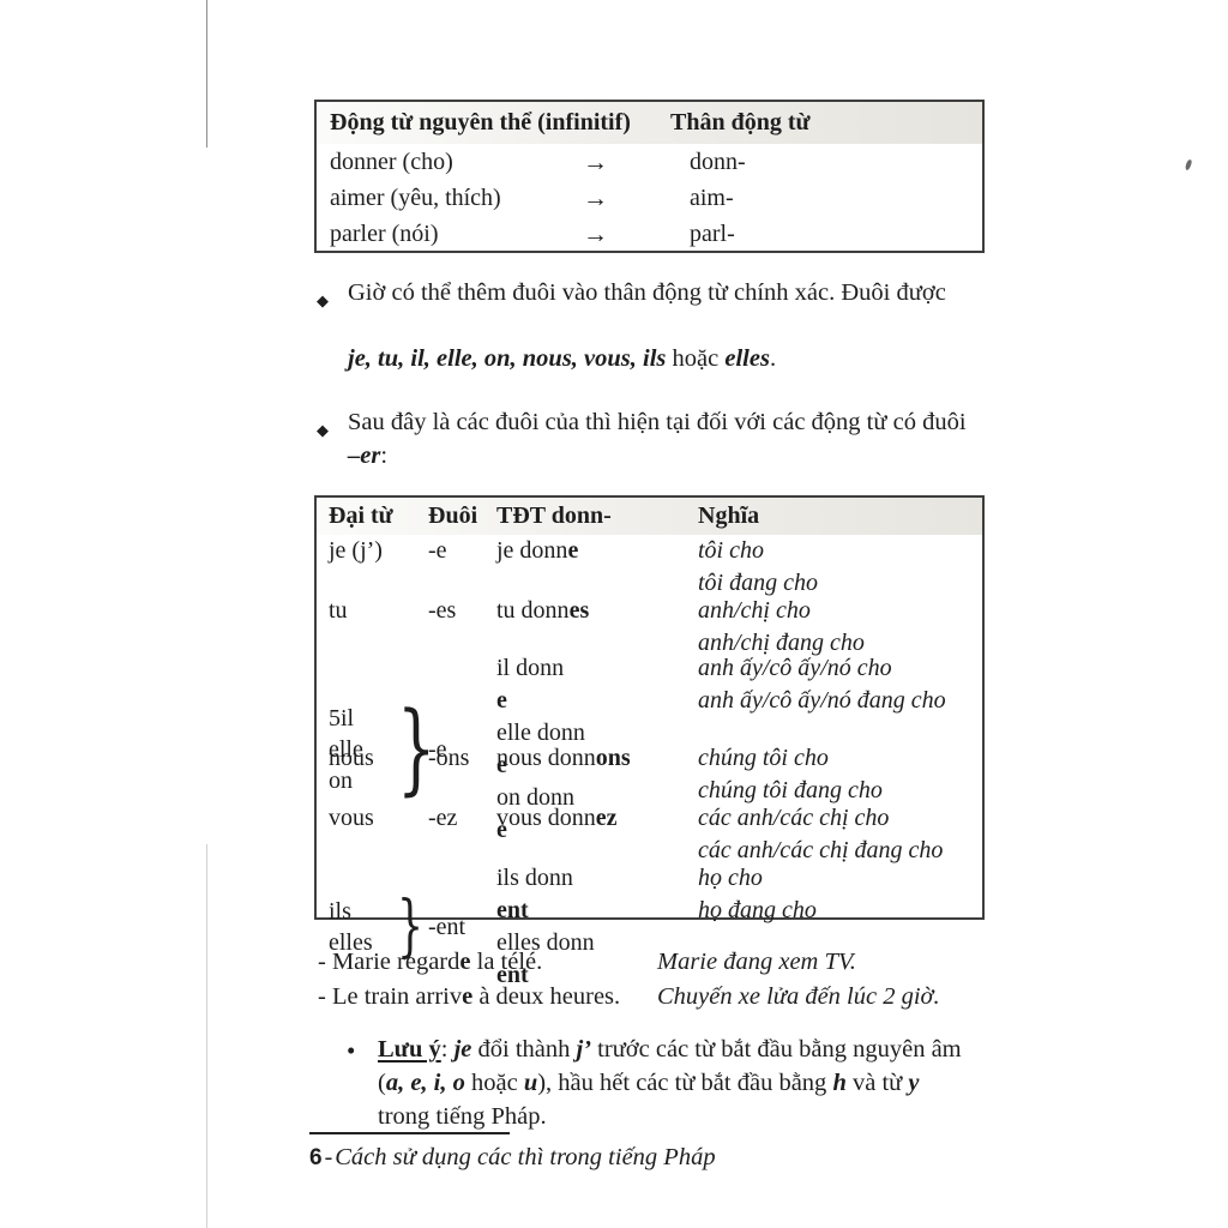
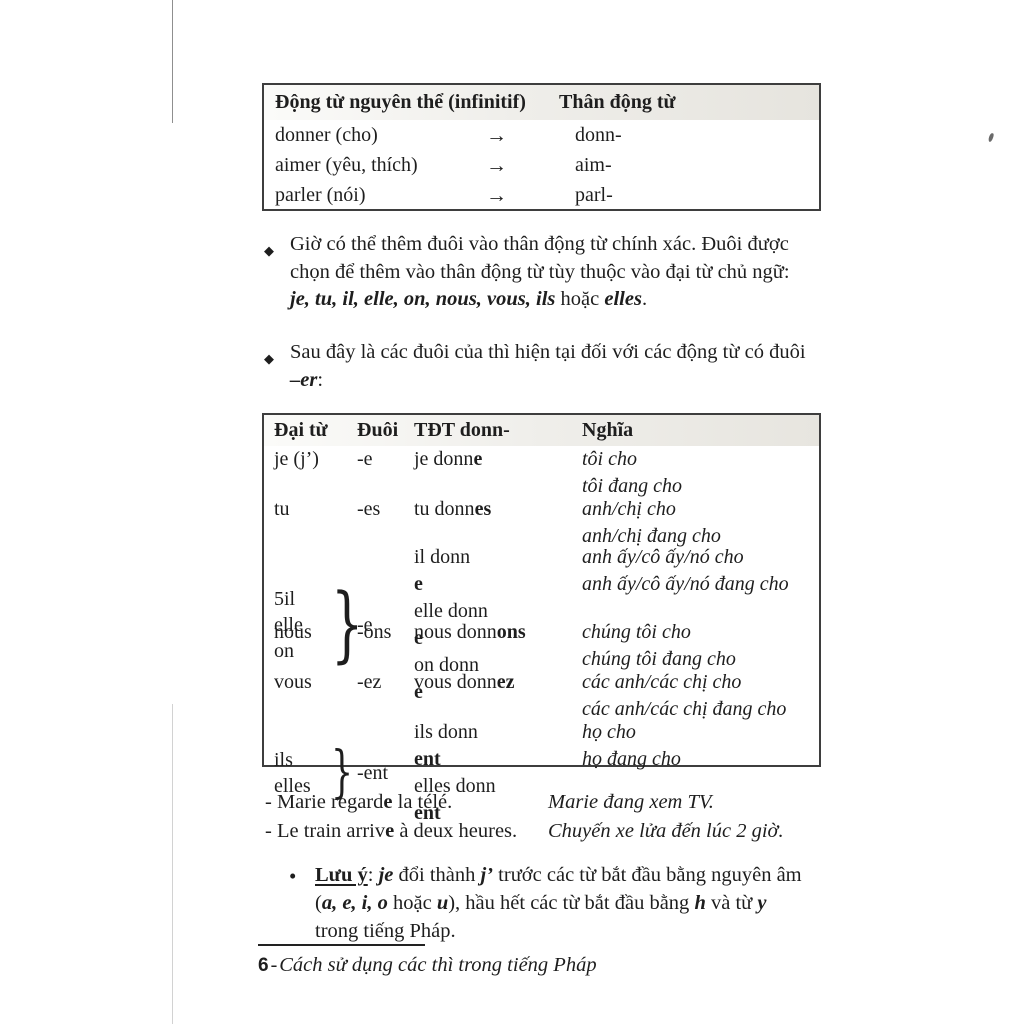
  Động từ nguyên thể (infinitif)
  Thân động từ
  donner (cho)
  →
  donn-
  aimer (yêu, thích)
  →
  aim-
  parler (nói)
  →
  parl-
  ◆
  Giờ có thể thêm đuôi vào thân động từ chính xác. Đuôi được
+ chọn để thêm vào thân động từ tùy thuộc vào đại từ chủ ngữ:
  je, tu, il, elle, on, nous, vous, ils hoặc elles.
  ◆
  Sau đây là các đuôi của thì hiện tại đối với các động từ có đuôi
  –er:
  Đại từ
  Đuôi
  TĐT donn-
  Nghĩa
  je (j’)
  -e
  je donne
  tôi cho
  tôi đang cho
  tu
  -es
  tu donnes
  anh/chị cho
  anh/chị đang cho
  5il
  elle
  on
  }
  -e
  il donn
  e
  elle donn
  e
  on donn
  e
  anh ấy/cô ấy/nó cho
  anh ấy/cô ấy/nó đang cho
  nous
  -ons
  nous donnons
  chúng tôi cho
  chúng tôi đang cho
  vous
  -ez
  vous donnez
  các anh/các chị cho
  các anh/các chị đang cho
  ils
  elles
  }
  -ent
  ils donn
  ent
  elles donn
  ent
  họ cho
  họ đang cho
  - Marie regarde la télé.
  Marie đang xem TV.
  - Le train arrive à deux heures.
  Chuyến xe lửa đến lúc 2 giờ.
  •
  Lưu ý: je đổi thành j’ trước các từ bắt đầu bằng nguyên âm
  (a, e, i, o hoặc u), hầu hết các từ bắt đầu bằng h và từ y
  trong tiếng Pháp.
  6
  -
  Cách sử dụng các thì trong tiếng Pháp
